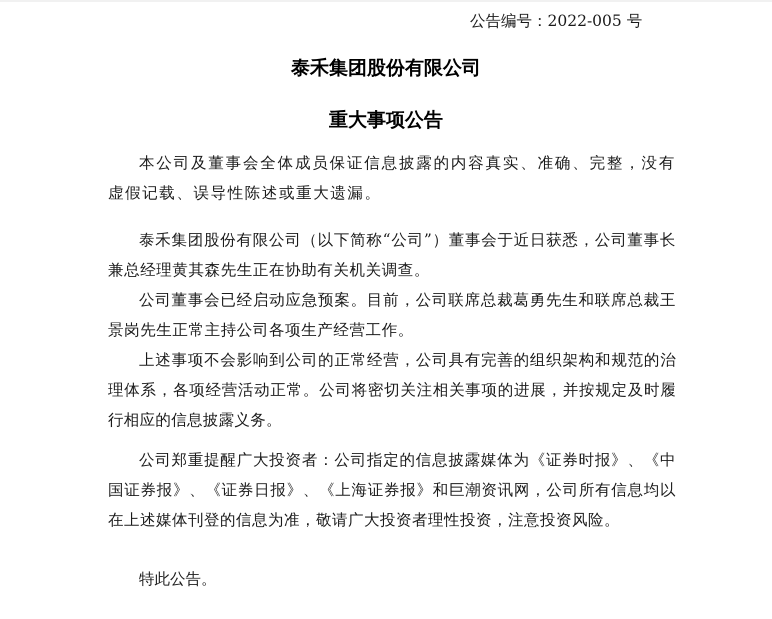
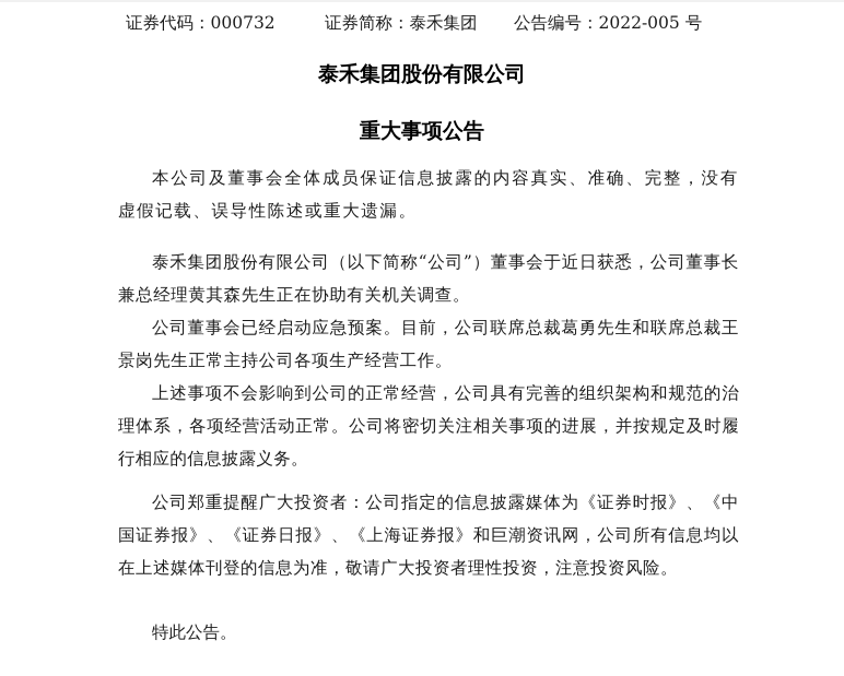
+ 证券代码：000732
+ 证券简称：泰禾集团
  公告编号：2022-005 号
  泰禾集团股份有限公司
  重大事项公告
  本公司及董事会全体成员保证信息披露的内容真实、准确、完整，没有虚假记载、误导性陈述或重大遗漏。
  泰禾集团股份有限公司（以下简称“公司”）董事会于近日获悉，公司董事长兼总经理黄其森先生正在协助有关机关调查。
  公司董事会已经启动应急预案。目前，公司联席总裁葛勇先生和联席总裁王景岗先生正常主持公司各项生产经营工作。
  上述事项不会影响到公司的正常经营，公司具有完善的组织架构和规范的治理体系，各项经营活动正常。公司将密切关注相关事项的进展，并按规定及时履行相应的信息披露义务。
  公司郑重提醒广大投资者：公司指定的信息披露媒体为《证券时报》、《中国证券报》、《证券日报》、《上海证券报》和巨潮资讯网，公司所有信息均以在上述媒体刊登的信息为准，敬请广大投资者理性投资，注意投资风险。
  特此公告。
